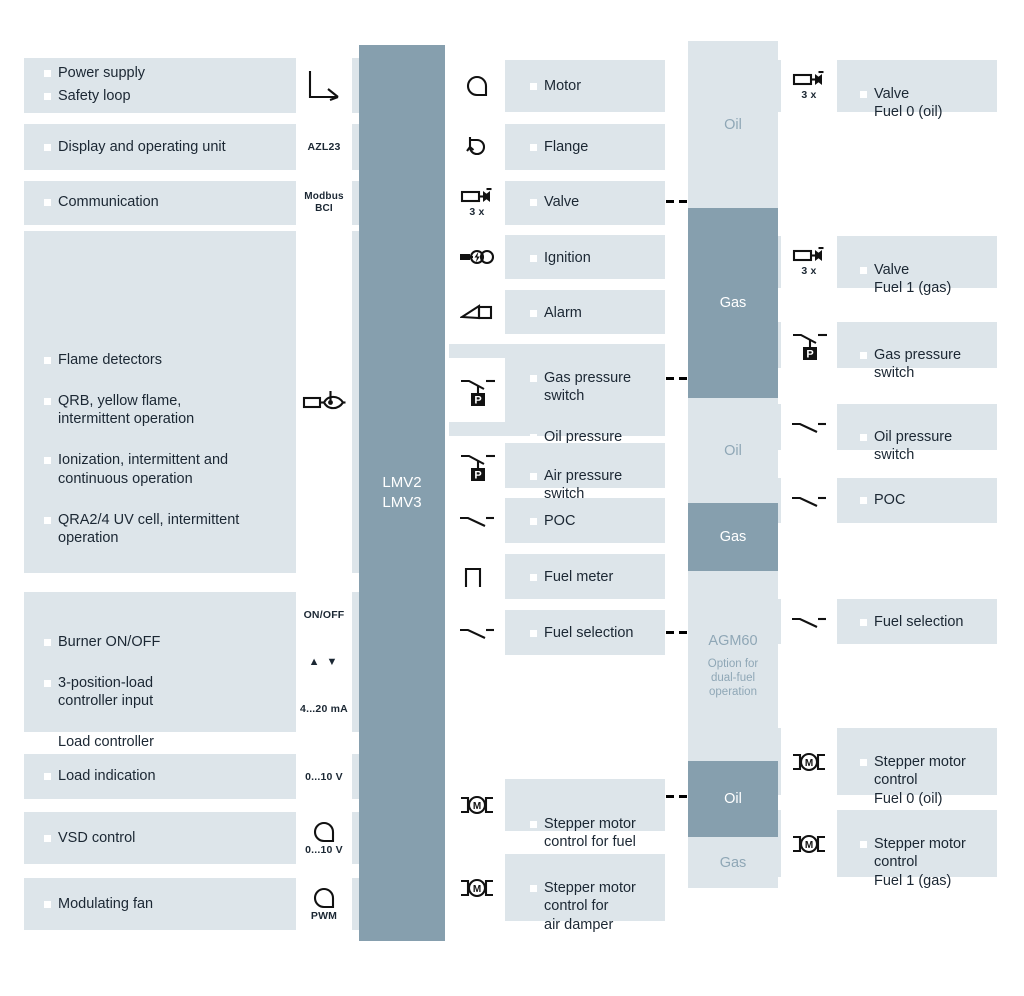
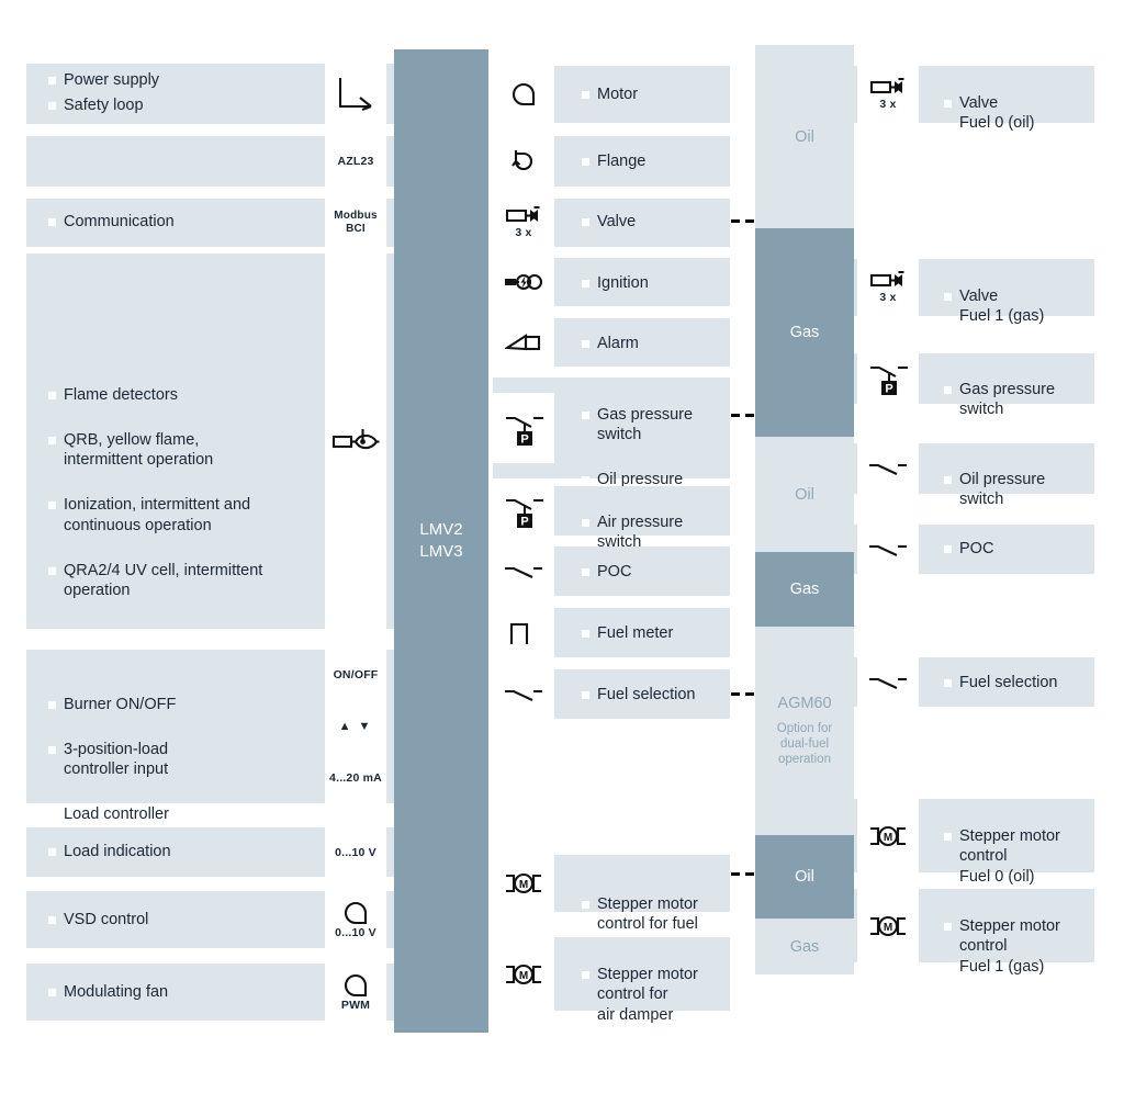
  Power supply
  Safety loop
  AZL23
- Display and operating unit
  Modbus
  BCI
  Communication
  Flame detectors
  QRB, yellow flame,
  intermittent operation
  Ionization, intermittent and
  continuous operation
  QRA2/4 UV cell, intermittent
  operation
  ON/OFF
  ▲ ▼
  4...20 mA
  Burner ON/OFF
  3-position-load
  controller input
  Load controller
  0...10 V
  Load indication
  0...10 V
  VSD control
  PWM
  Modulating fan
  LMV2
  LMV3
  Motor
  Flange
  3 x
  Valve
  Ignition
  Alarm
  P
  Gas pressure
  switch
  Oil pressure
  P
  Air pressure
  switch
  POC
  Fuel meter
  Fuel selection
  M
  Stepper motor
  control for fuel
  M
  Stepper motor
  control for
  air damper
  Oil
  Gas
  Oil
  Gas
  AGM60
  Option for
  dual-fuel
  operation
  Oil
  Gas
  3 x
  Valve
  Fuel 0 (oil)
  3 x
  Valve
  Fuel 1 (gas)
  P
  Gas pressure
  switch
  Oil pressure
  switch
  POC
  Fuel selection
  M
  Stepper motor
  control
  Fuel 0 (oil)
  M
  Stepper motor
  control
  Fuel 1 (gas)
